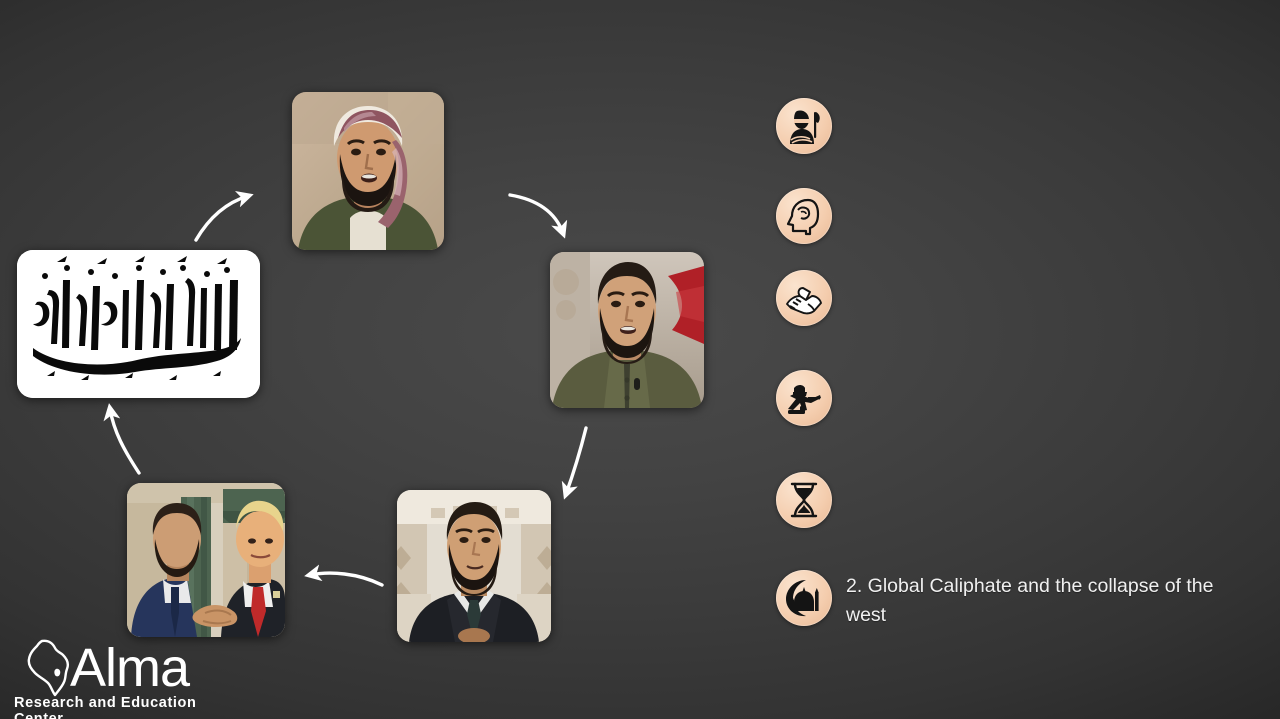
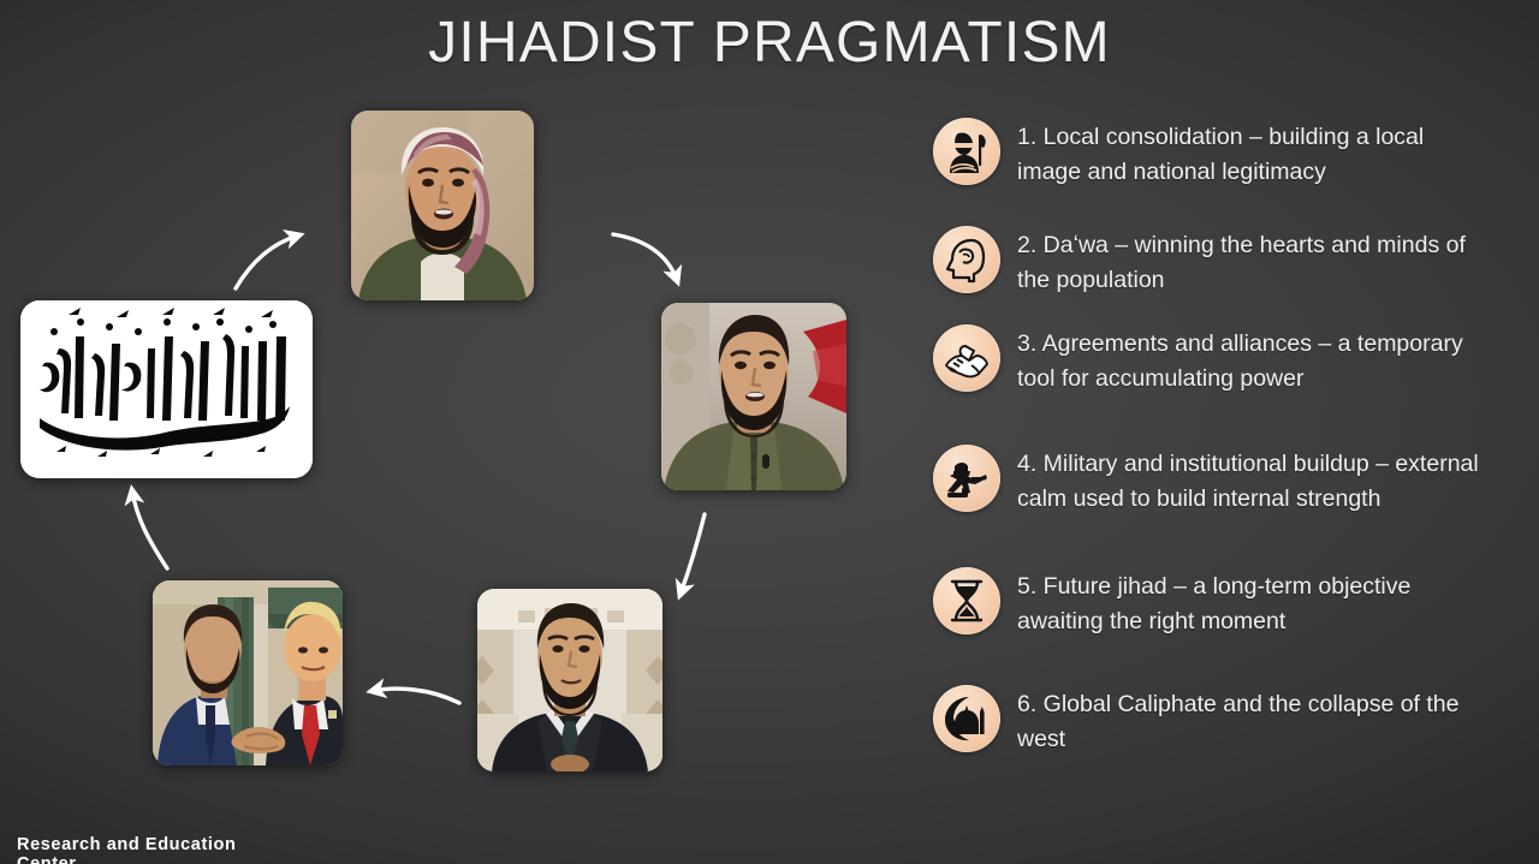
+ JIHADIST PRAGMATISM
+ 1. Local consolidation – building a local image and national legitimacy
+ 2. Daʻwa – winning the hearts and minds of the population
+ 3. Agreements and alliances – a temporary tool for accumulating power
+ 4. Military and institutional buildup – external calm used to build internal strength
+ 5. Future jihad – a long-term objective awaiting the right moment
- 2. Global Caliphate and the collapse of the west
+ 6. Global Caliphate and the collapse of the west
- Alma
  Research and Education
